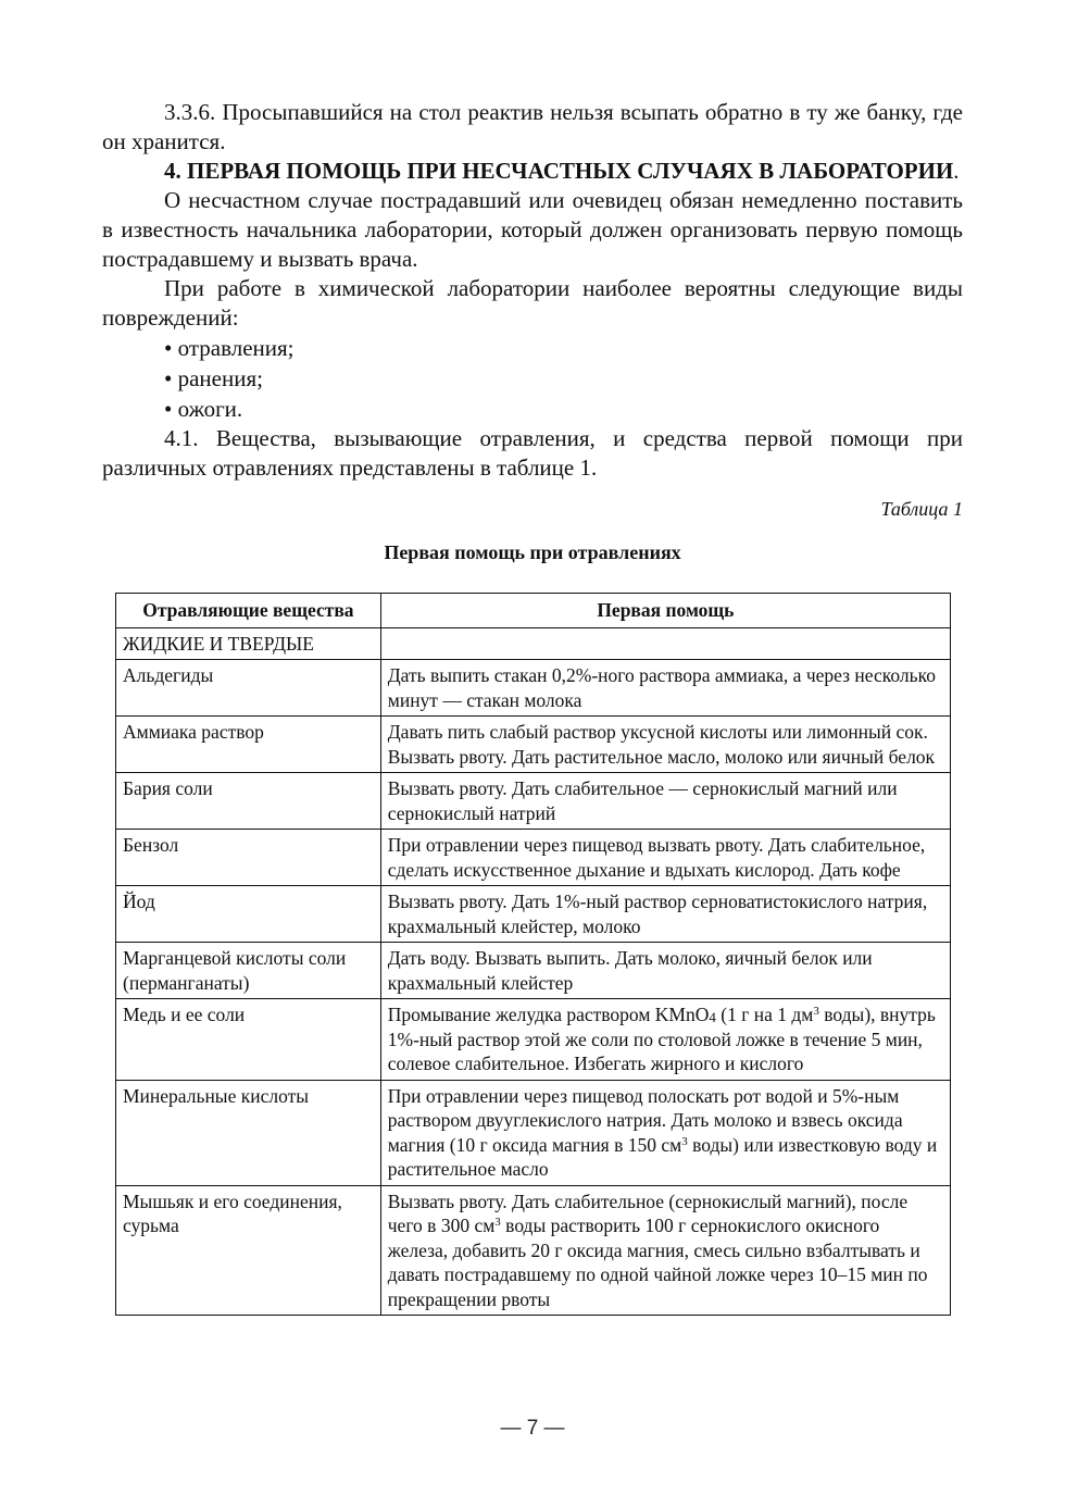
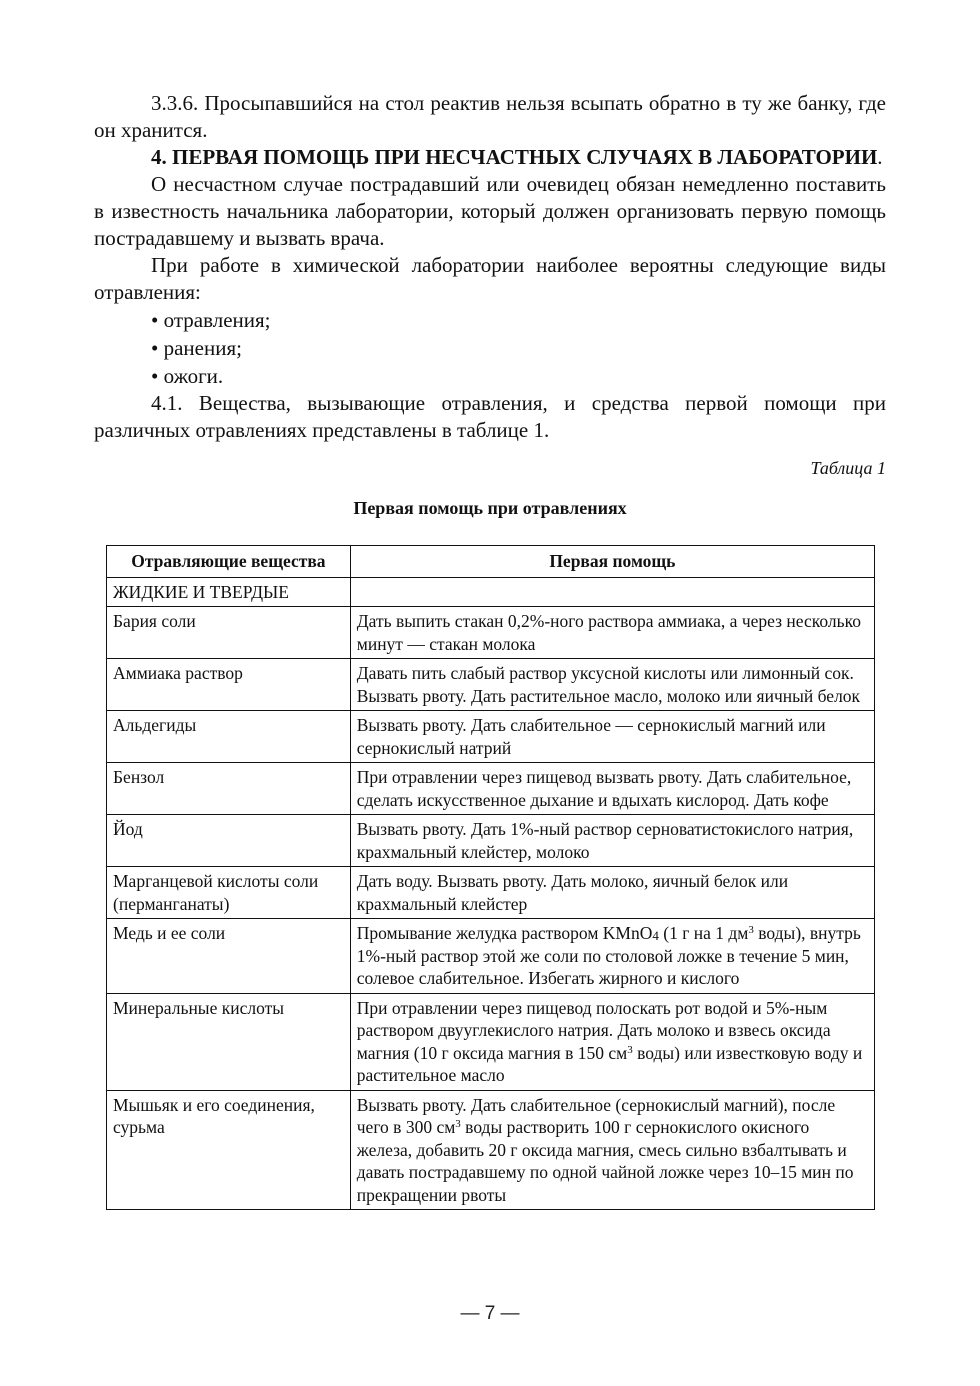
  3.3.6. Просыпавшийся на стол реактив нельзя всыпать обратно в ту же банку, где он хранится.
  4. ПЕРВАЯ ПОМОЩЬ ПРИ НЕСЧАСТНЫХ СЛУЧАЯХ В ЛАБОРАТОРИИ.
  О несчастном случае пострадавший или очевидец обязан немедленно поставить в известность начальника лаборатории, который должен организовать первую помощь пострадавшему и вызвать врача.
- При работе в химической лаборатории наиболее вероятны следующие виды повреждений:
+ При работе в химической лаборатории наиболее вероятны следующие виды отравления:
  • отравления;
  • ранения;
  • ожоги.
  4.1. Вещества, вызывающие отравления, и средства первой помощи при различных отравлениях представлены в таблице 1.
  Таблица 1
  Первая помощь при отравлениях
  Отравляющие вещества	Первая помощь
  ЖИДКИЕ И ТВЕРДЫЕ
- Альдегиды	Дать выпить стакан 0,2%-ного раствора аммиака, а через несколько минут — стакан молока
+ Бария соли	Дать выпить стакан 0,2%-ного раствора аммиака, а через несколько минут — стакан молока
  Аммиака раствор	Давать пить слабый раствор уксусной кислоты или лимонный сок. Вызвать рвоту. Дать растительное масло, молоко или яичный белок
- Бария соли	Вызвать рвоту. Дать слабительное — сернокислый магний или сернокислый натрий
+ Альдегиды	Вызвать рвоту. Дать слабительное — сернокислый магний или сернокислый натрий
  Бензол	При отравлении через пищевод вызвать рвоту. Дать слабительное, сделать искусственное дыхание и вдыхать кислород. Дать кофе
  Йод	Вызвать рвоту. Дать 1%-ный раствор серноватистокислого натрия, крахмальный клейстер, молоко
- Марганцевой кислоты соли (перманганаты)	Дать воду. Вызвать выпить. Дать молоко, яичный белок или крахмальный клейстер
+ Марганцевой кислоты соли (перманганаты)	Дать воду. Вызвать рвоту. Дать молоко, яичный белок или крахмальный клейстер
  Медь и ее соли	Промывание желудка раствором KMnO4 (1 г на 1 дм3 воды), внутрь 1%-ный раствор этой же соли по столовой ложке в течение 5 мин, солевое слабительное. Избегать жирного и кислого
  Минеральные кислоты	При отравлении через пищевод полоскать рот водой и 5%-ным раствором двууглекислого натрия. Дать молоко и взвесь оксида магния (10 г оксида магния в 150 см3 воды) или известковую воду и растительное масло
  Мышьяк и его соединения, сурьма	Вызвать рвоту. Дать слабительное (сернокислый магний), после чего в 300 см3 воды растворить 100 г сернокислого окисного железа, добавить 20 г оксида магния, смесь сильно взбалтывать и давать пострадавшему по одной чайной ложке через 10–15 мин по прекращении рвоты
  — 7 —
